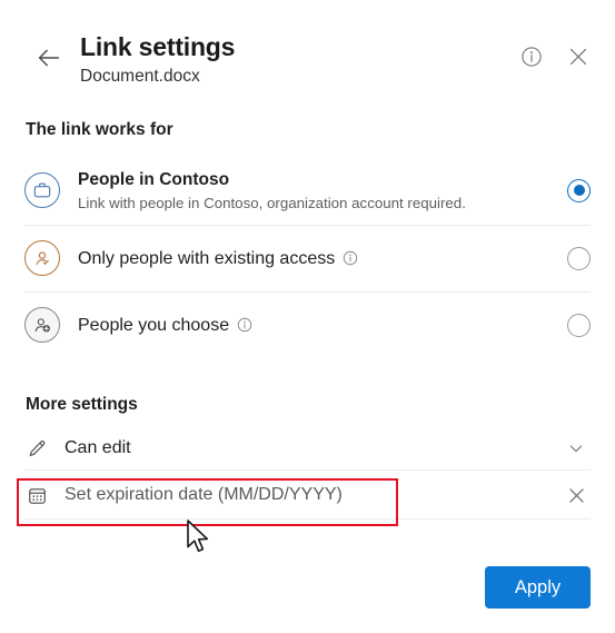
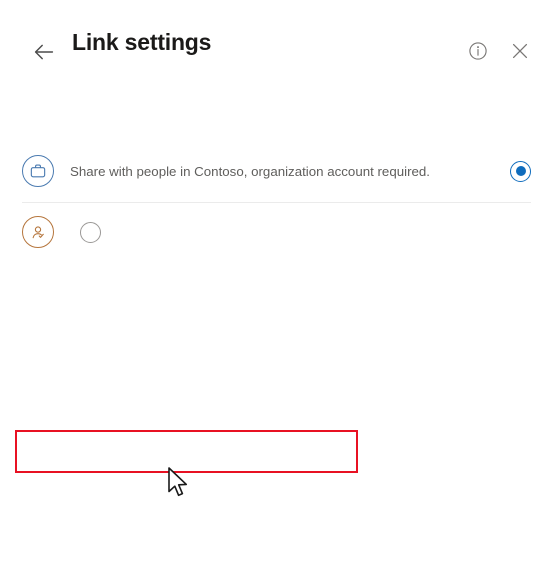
  Link settings
- Document.docx
- The link works for
- People in Contoso
- Link with people in Contoso, organization account required.
+ Share with people in Contoso, organization account required.
- Only people with existing access
- People you choose
- More settings
- Can edit
- Set expiration date (MM/DD/YYYY)
- Apply
